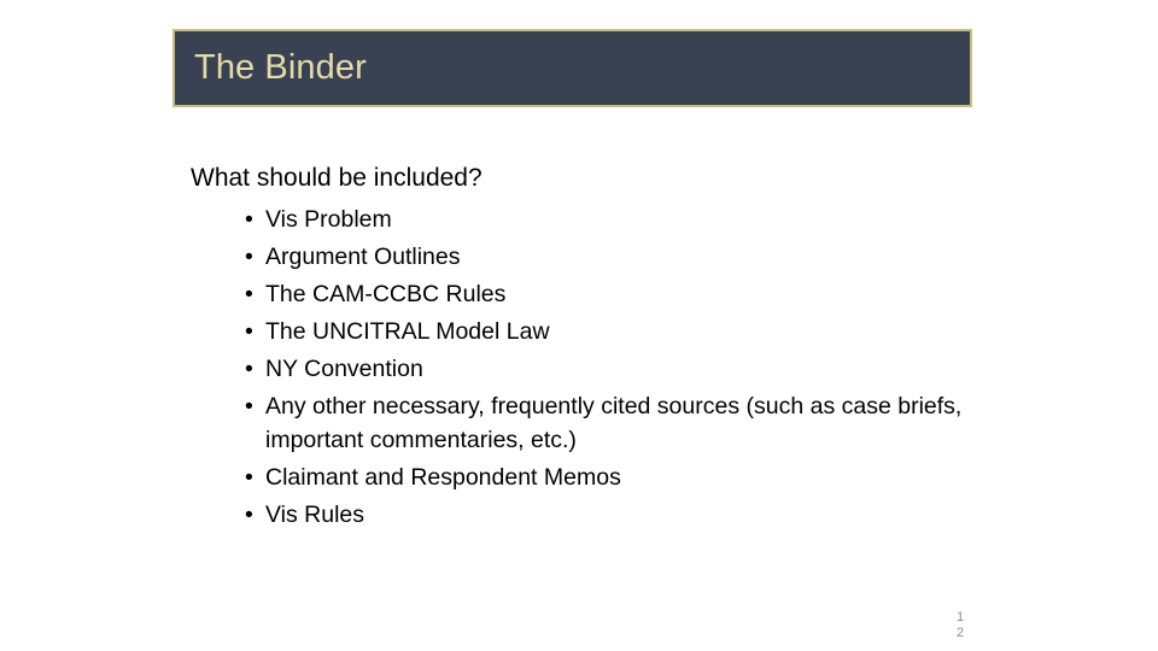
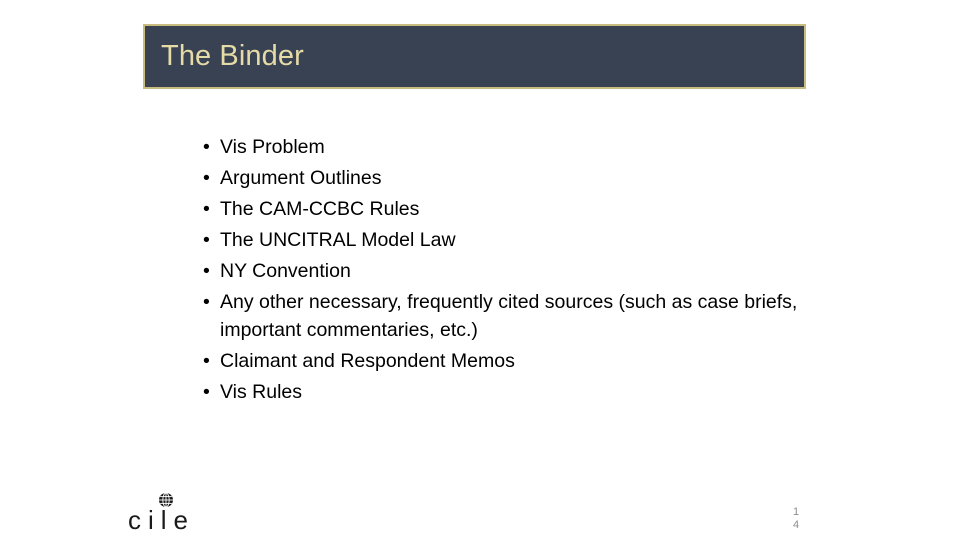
  The Binder
- What should be included?
  •
  Vis Problem
  •
  Argument Outlines
  •
  The CAM-CCBC Rules
  •
  The UNCITRAL Model Law
  •
  NY Convention
  •
  Any other necessary, frequently cited sources (such as case briefs, important commentaries, etc.)
  •
  Claimant and Respondent Memos
  •
  Vis Rules
+ cile
  1
- 2
+ 4
